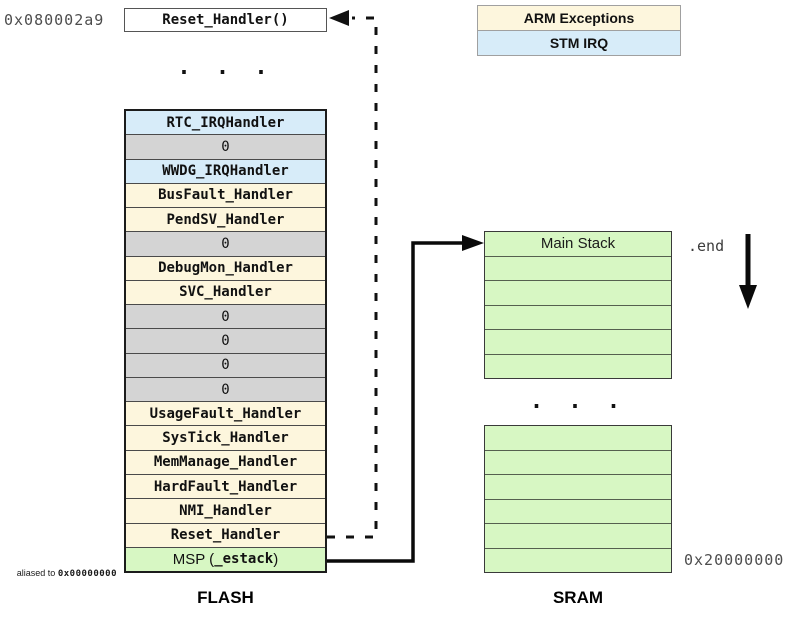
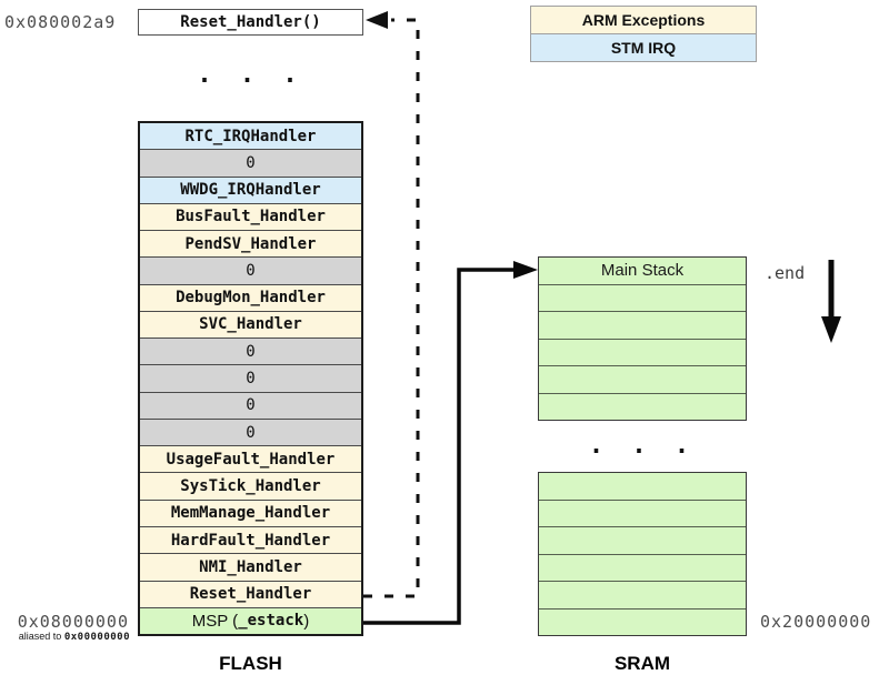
  0x080002a9
  Reset_Handler()
  ARM Exceptions
  STM IRQ
  . . .
  RTC_IRQHandler
  0
  WWDG_IRQHandler
  BusFault_Handler
  PendSV_Handler
  0
  DebugMon_Handler
  SVC_Handler
  0
  0
  0
  0
  UsageFault_Handler
  SysTick_Handler
  MemManage_Handler
  HardFault_Handler
  NMI_Handler
  Reset_Handler
  MSP (
  _estack
  )
+ 0x08000000
  aliased to 0x00000000
  FLASH
  Main Stack
  .end
  . . .
  0x20000000
  SRAM
